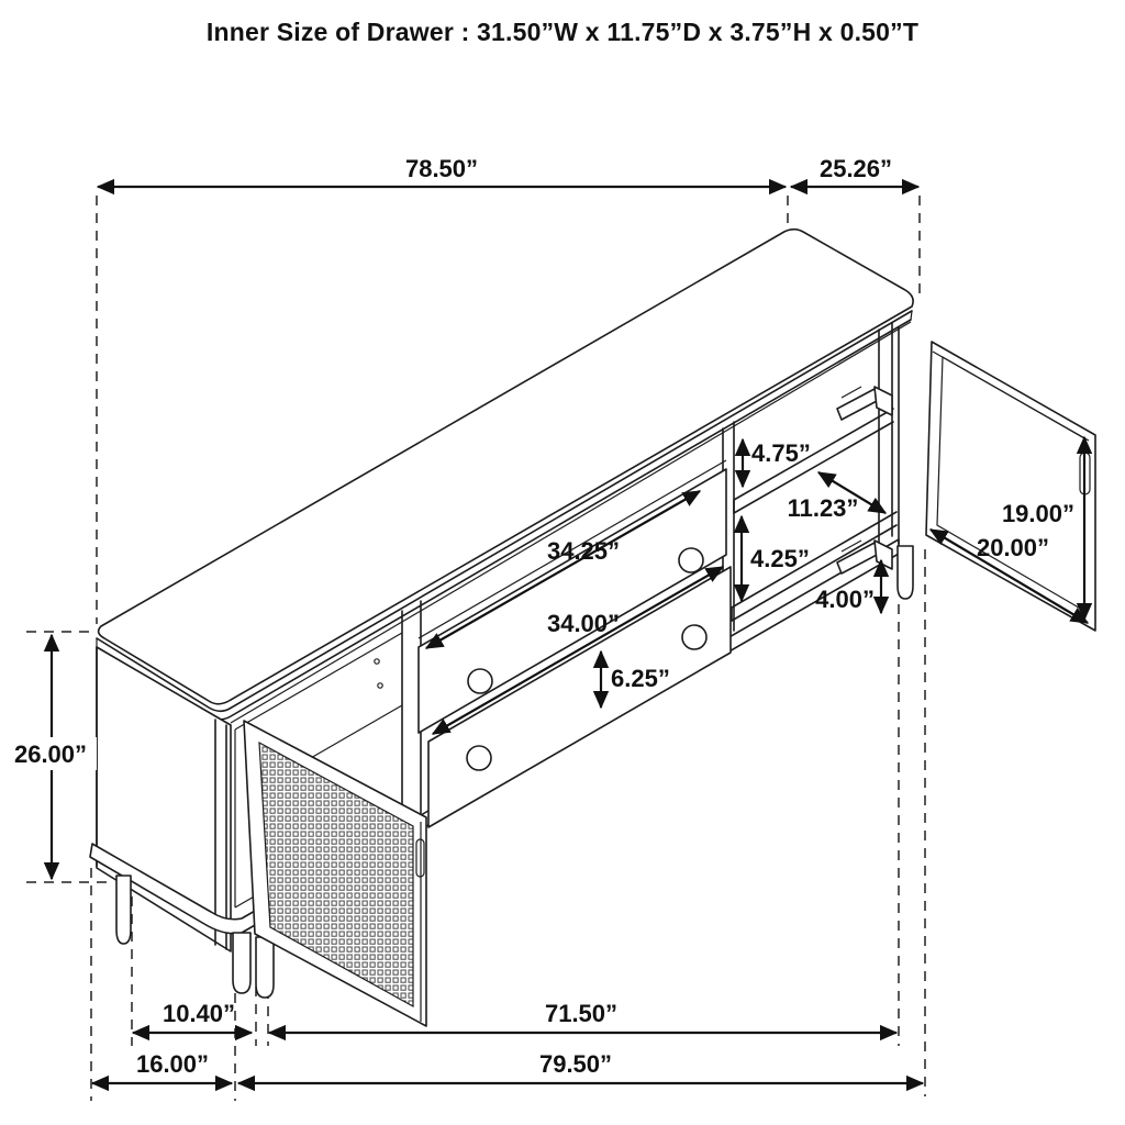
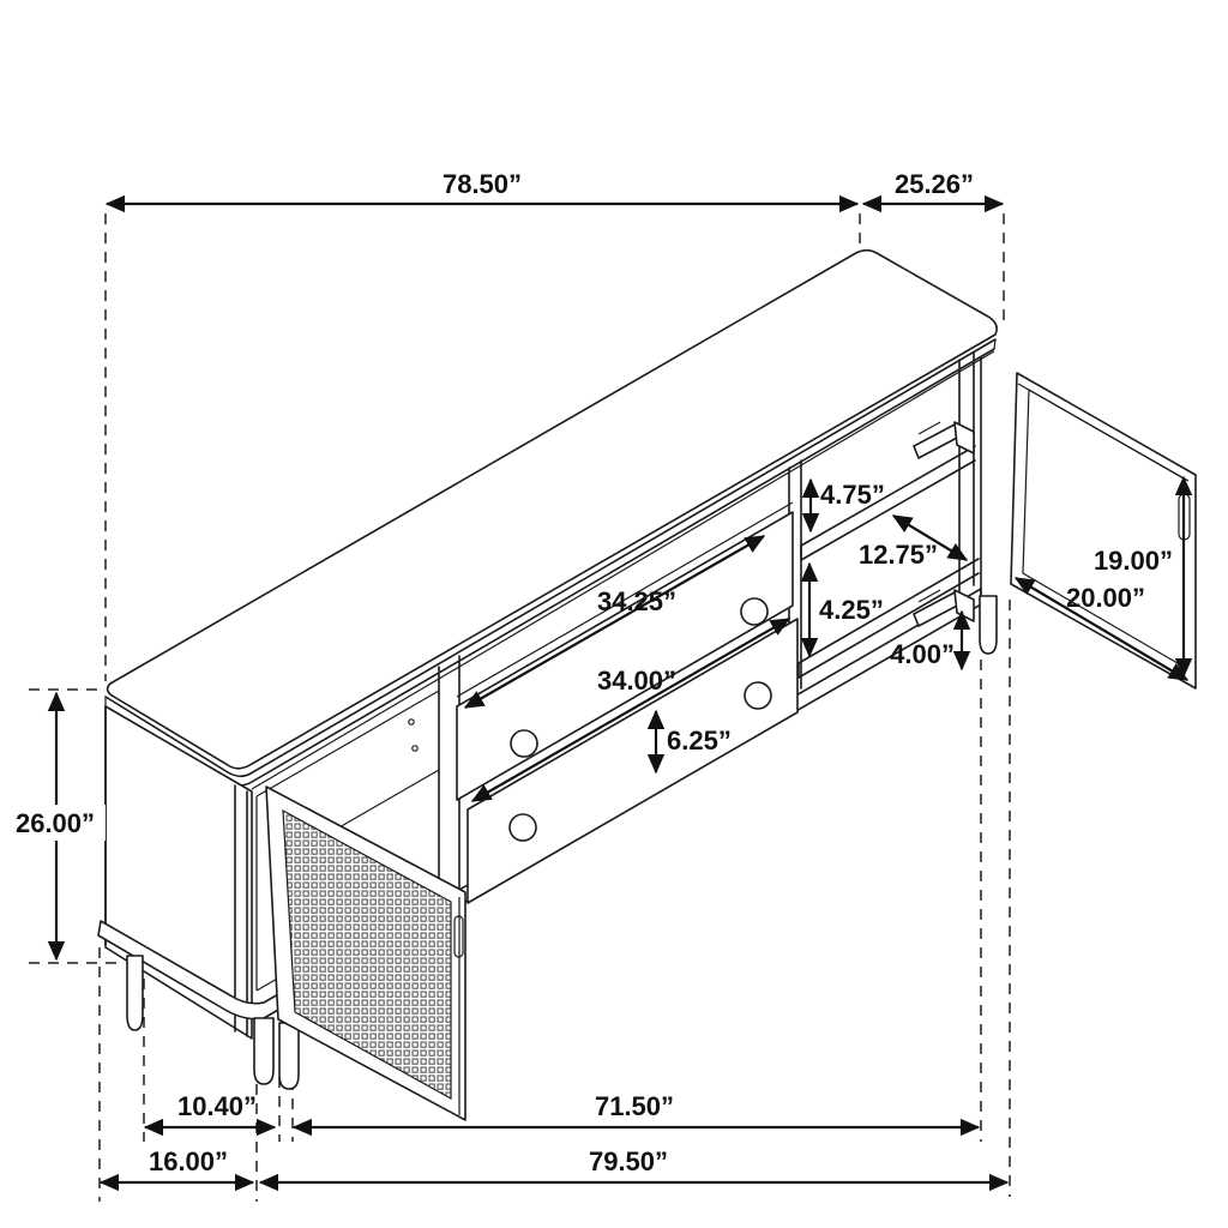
- Inner Size of Drawer : 31.50”W x 11.75”D x 3.75”H x 0.50”T
  78.50”
  25.26”
  4.75”
- 11.23”
+ 12.75”
  34.25”
  4.25”
  19.00”
  20.00”
  34.00”
  4.00”
  6.25”
  26.00”
  10.40”
  71.50”
  16.00”
  79.50”
